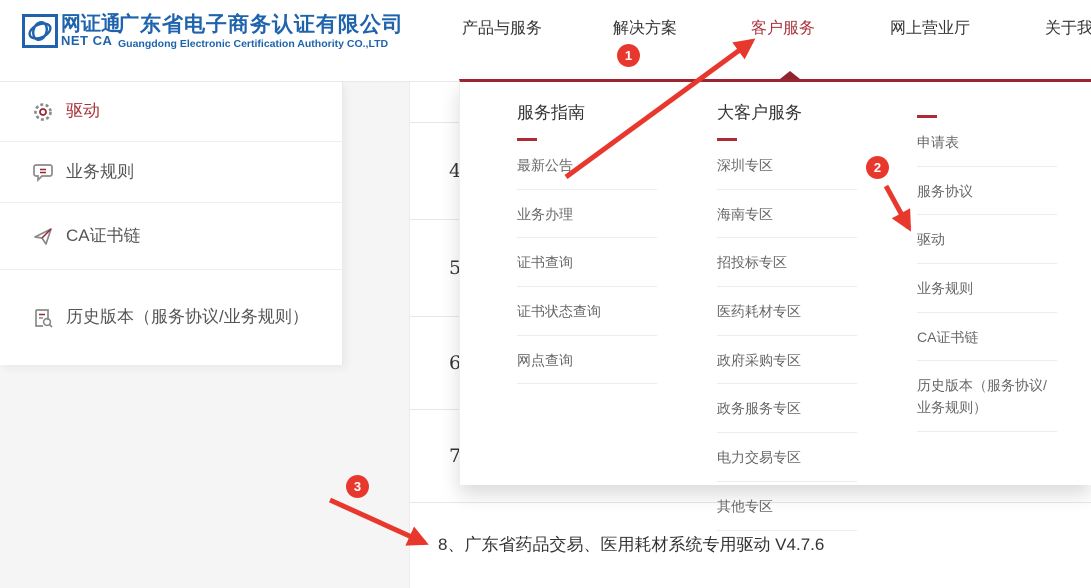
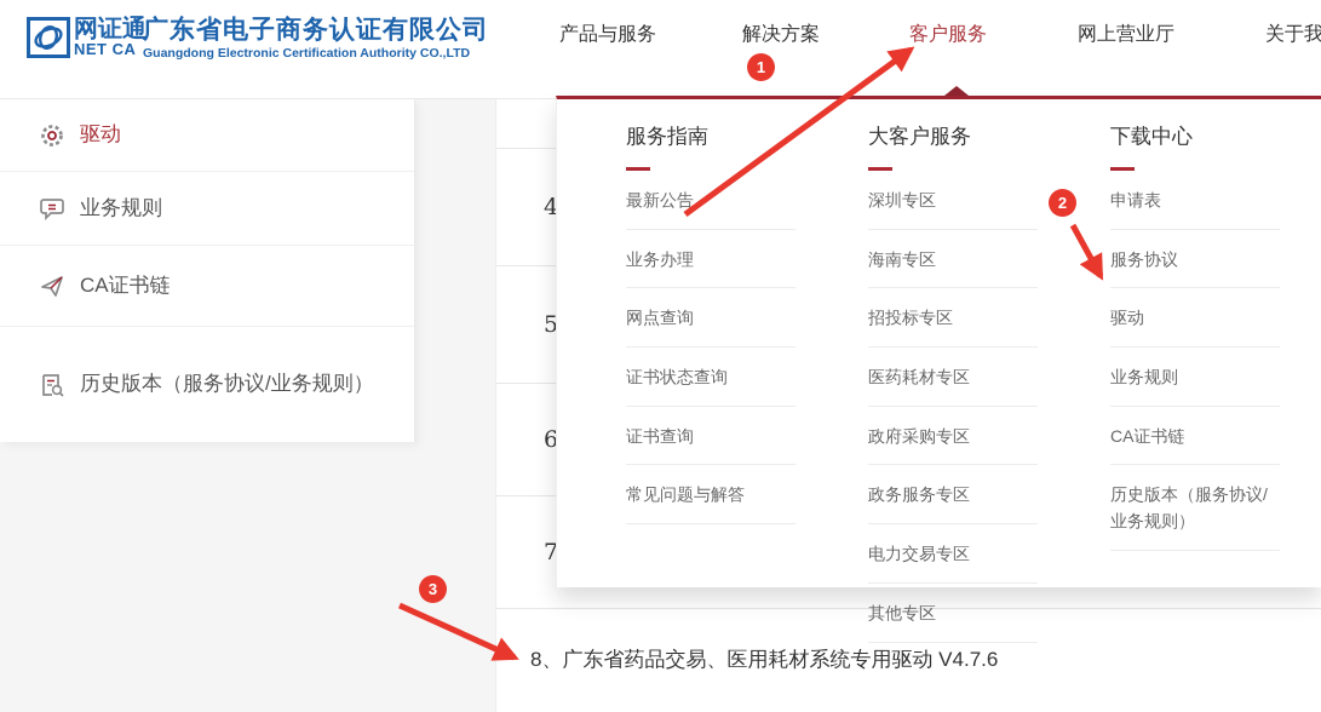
  4
  5
  6
  7
  8、广东省药品交易、医用耗材系统专用驱动 V4.7.6
  网证通
  NET CA
  广东省电子商务认证有限公司
  Guangdong Electronic Certification Authority CO.,LTD
  产品与服务
  解决方案
  客户服务
  网上营业厅
  关于我
  驱动
  业务规则
  CA证书链
  历史版本（服务协议/业务规则）
  服务指南
  最新公告
  业务办理
- 证书查询
+ 网点查询
  证书状态查询
- 网点查询
+ 证书查询
+ 常见问题与解答
  大客户服务
  深圳专区
  海南专区
  招投标专区
  医药耗材专区
  政府采购专区
  政务服务专区
  电力交易专区
  其他专区
+ 下载中心
  申请表
  服务协议
  驱动
  业务规则
  CA证书链
  历史版本（服务协议/业务规则）
  1
  2
  3
